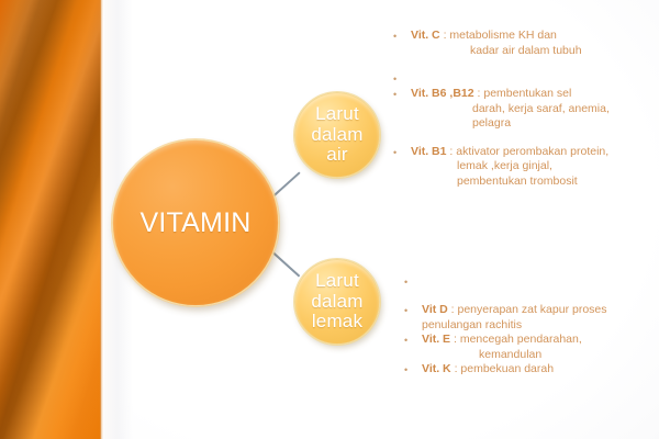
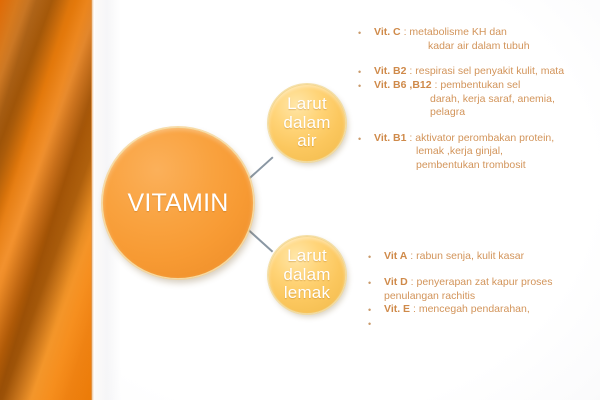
  VITAMIN
  Larut
  dalam
  air
  Larut
  dalam
  lemak
  •
  Vit. C : metabolisme KH dan
  kadar air dalam tubuh
  •
+ Vit. B2 : respirasi sel penyakit kulit, mata
  •
  Vit. B6 ,B12 : pembentukan sel
  darah, kerja saraf, anemia,
  pelagra
  •
  Vit. B1 : aktivator perombakan protein,
  lemak ,kerja ginjal,
  pembentukan trombosit
  •
+ Vit A : rabun senja, kulit kasar
  •
  Vit D : penyerapan zat kapur proses
  penulangan rachitis
  •
  Vit. E : mencegah pendarahan,
- kemandulan
  •
- Vit. K : pembekuan darah
